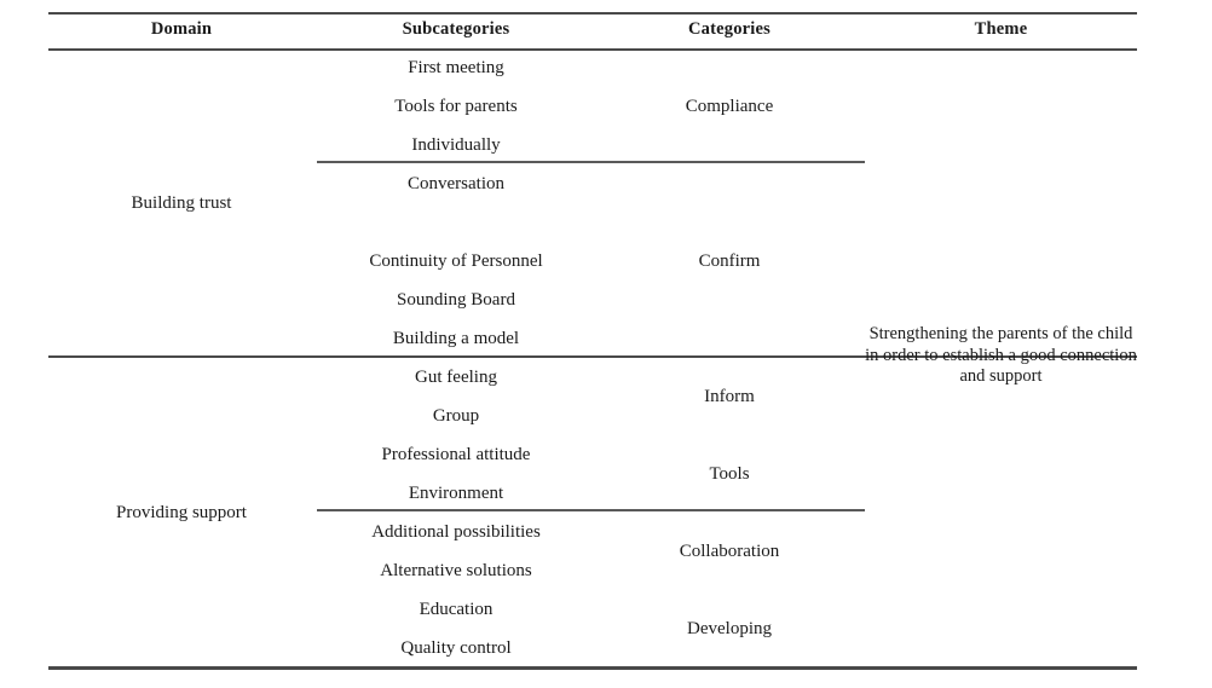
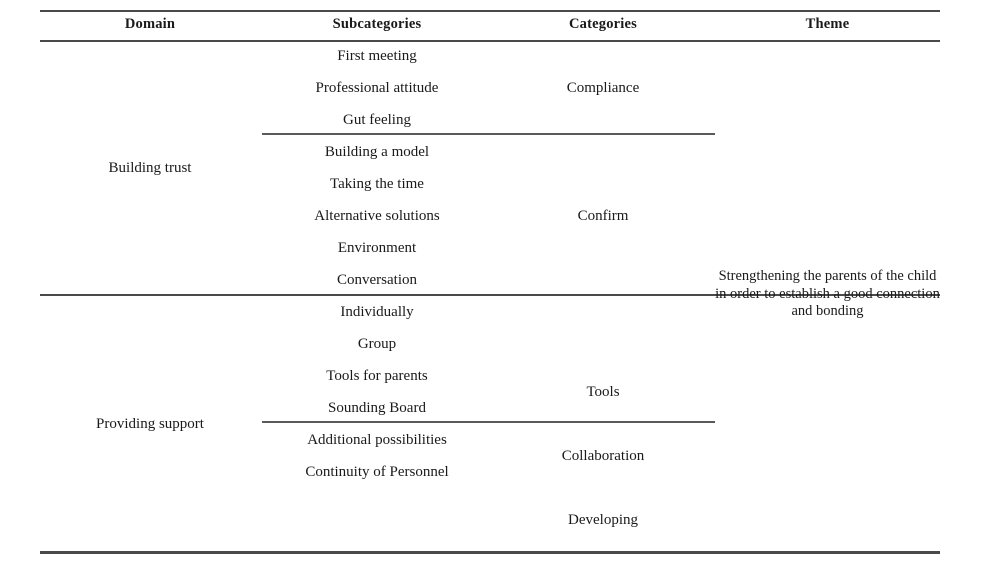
  Domain
  Subcategories
  Categories
  Theme
  Building trust
  Providing support
  First meeting
- Tools for parents
+ Professional attitude
- Individually
+ Gut feeling
- Conversation
+ Building a model
+ Taking the time
- Continuity of Personnel
+ Alternative solutions
- Sounding Board
+ Environment
- Building a model
+ Conversation
- Gut feeling
+ Individually
  Group
- Professional attitude
+ Tools for parents
- Environment
+ Sounding Board
  Additional possibilities
- Alternative solutions
+ Continuity of Personnel
- Education
- Quality control
  Compliance
  Confirm
- Inform
  Tools
  Collaboration
  Developing
- Strengthening the parents of the child in order to establish a good connection and support
+ Strengthening the parents of the child in order to establish a good connection and bonding
